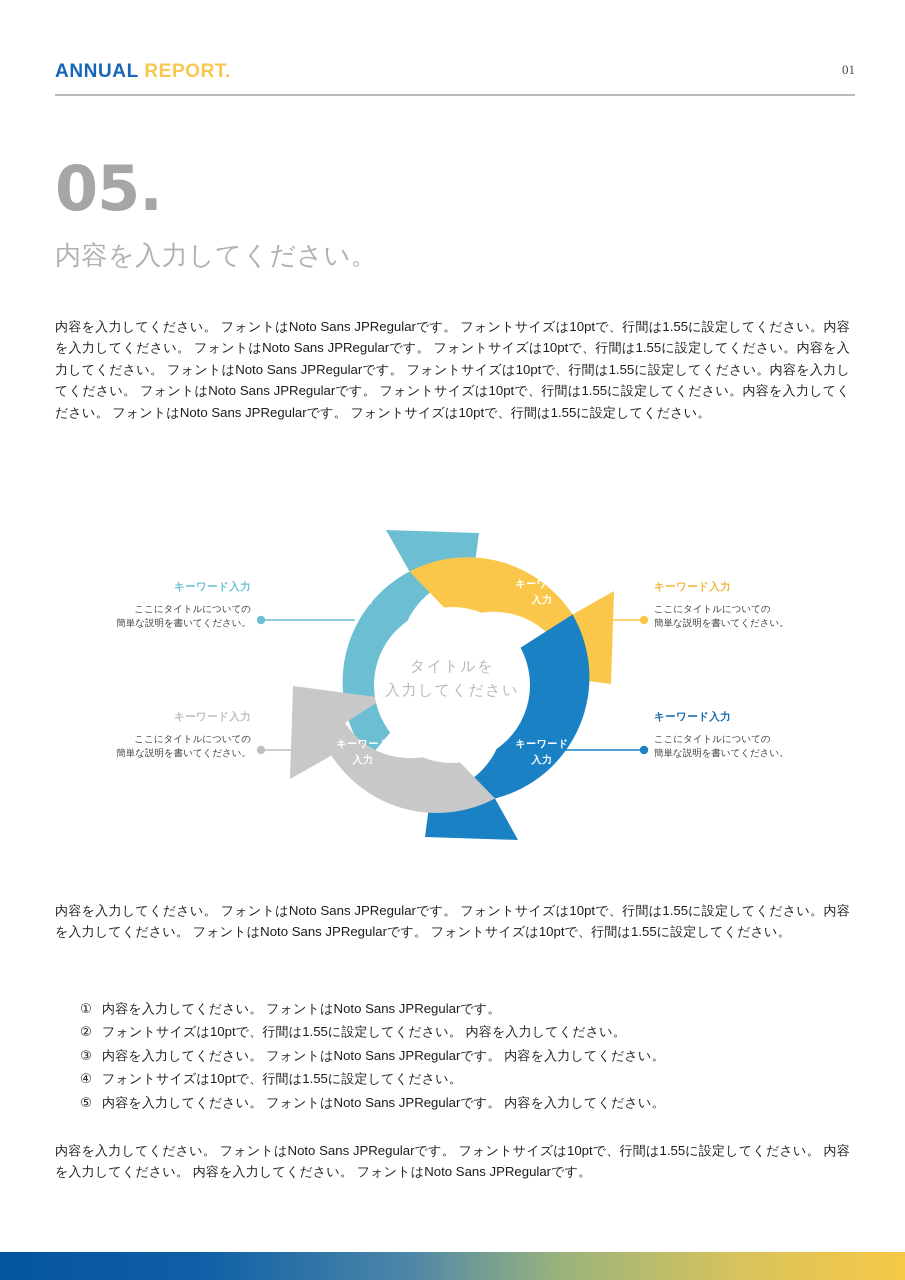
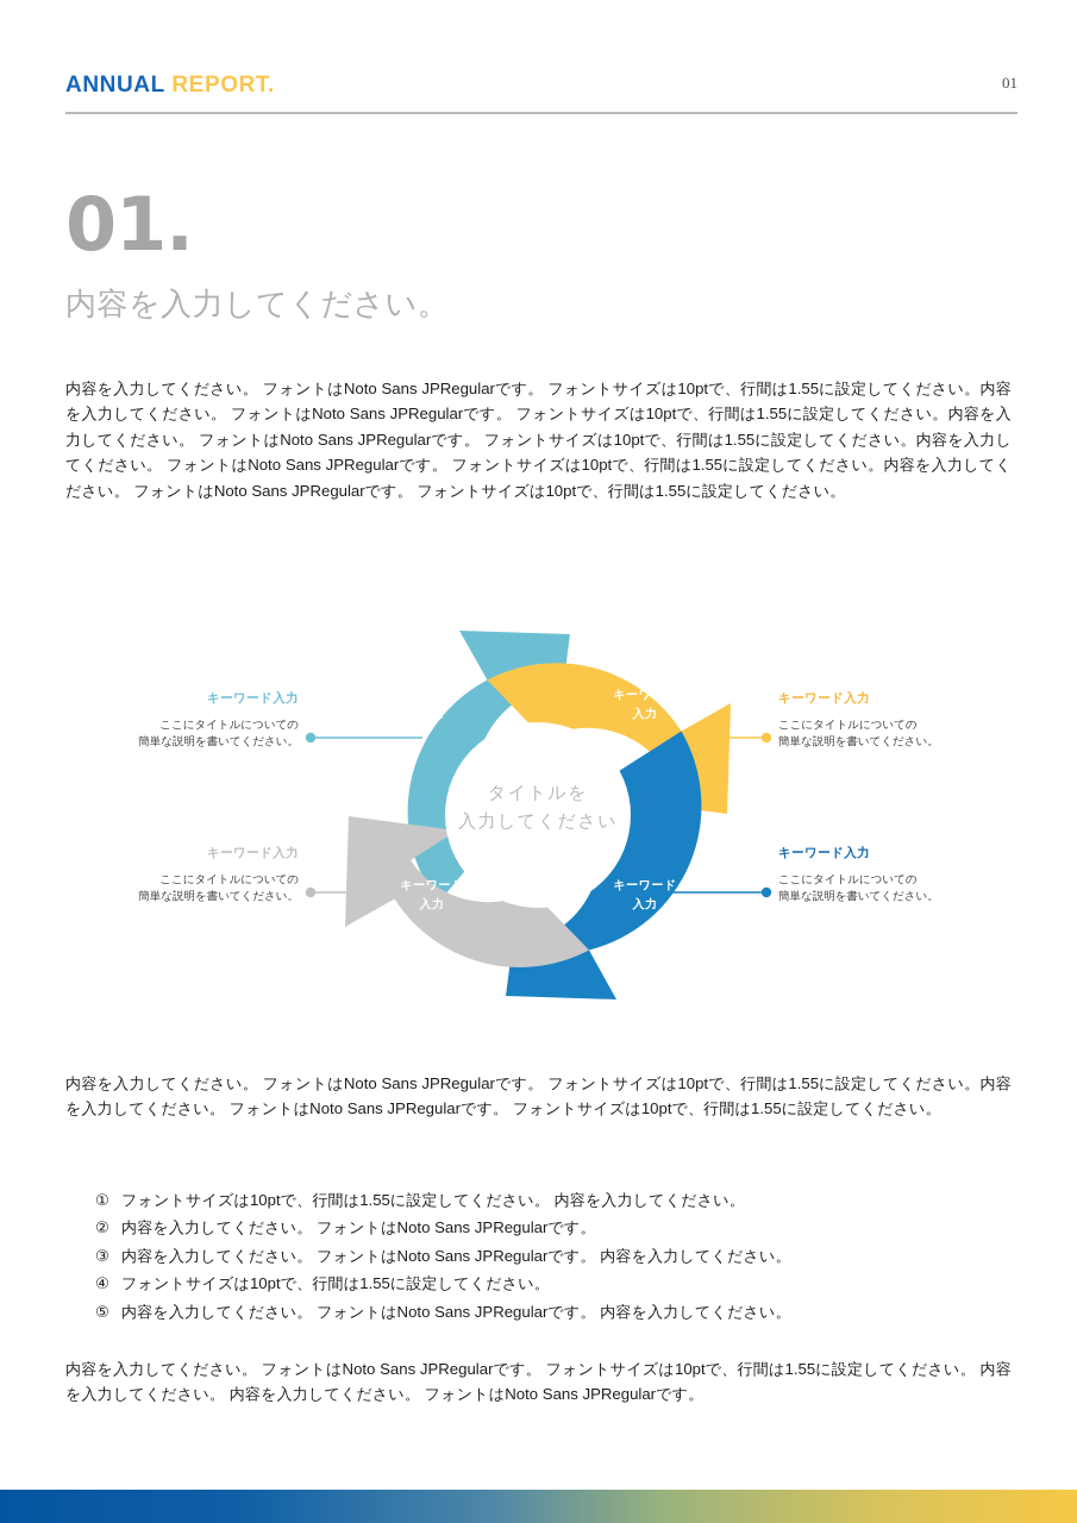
  ANNUAL REPORT.
  01
- 05.
+ 01.
  内容を入力してください。
  内容を入力してください。 フォントはNoto Sans JPRegularです。 フォントサイズは10ptで、行間は1.55に設定してください。内容を入力してください。 フォントはNoto Sans JPRegularです。 フォントサイズは10ptで、行間は1.55に設定してください。内容を入力してください。 フォントはNoto Sans JPRegularです。 フォントサイズは10ptで、行間は1.55に設定してください。内容を入力してください。 フォントはNoto Sans JPRegularです。 フォントサイズは10ptで、行間は1.55に設定してください。内容を入力してください。 フォントはNoto Sans JPRegularです。 フォントサイズは10ptで、行間は1.55に設定してください。
  タイトルを
  入力してください
  キーワード
  入力
  キーワード
  入力
  キーワード
  入力
  キーワード
  入力
  キーワード入力
  ここにタイトルについての
  簡単な説明を書いてください。
  キーワード入力
  ここにタイトルについての
  簡単な説明を書いてください。
  キーワード入力
  ここにタイトルについての
  簡単な説明を書いてください。
  キーワード入力
  ここにタイトルについての
  簡単な説明を書いてください。
  内容を入力してください。 フォントはNoto Sans JPRegularです。 フォントサイズは10ptで、行間は1.55に設定してください。内容を入力してください。 フォントはNoto Sans JPRegularです。 フォントサイズは10ptで、行間は1.55に設定してください。
  ①
- 内容を入力してください。 フォントはNoto Sans JPRegularです。
+ フォントサイズは10ptで、行間は1.55に設定してください。 内容を入力してください。
  ②
- フォントサイズは10ptで、行間は1.55に設定してください。 内容を入力してください。
+ 内容を入力してください。 フォントはNoto Sans JPRegularです。
  ③
  内容を入力してください。 フォントはNoto Sans JPRegularです。 内容を入力してください。
  ④
  フォントサイズは10ptで、行間は1.55に設定してください。
  ⑤
  内容を入力してください。 フォントはNoto Sans JPRegularです。 内容を入力してください。
  内容を入力してください。 フォントはNoto Sans JPRegularです。 フォントサイズは10ptで、行間は1.55に設定してください。 内容を入力してください。 内容を入力してください。 フォントはNoto Sans JPRegularです。
